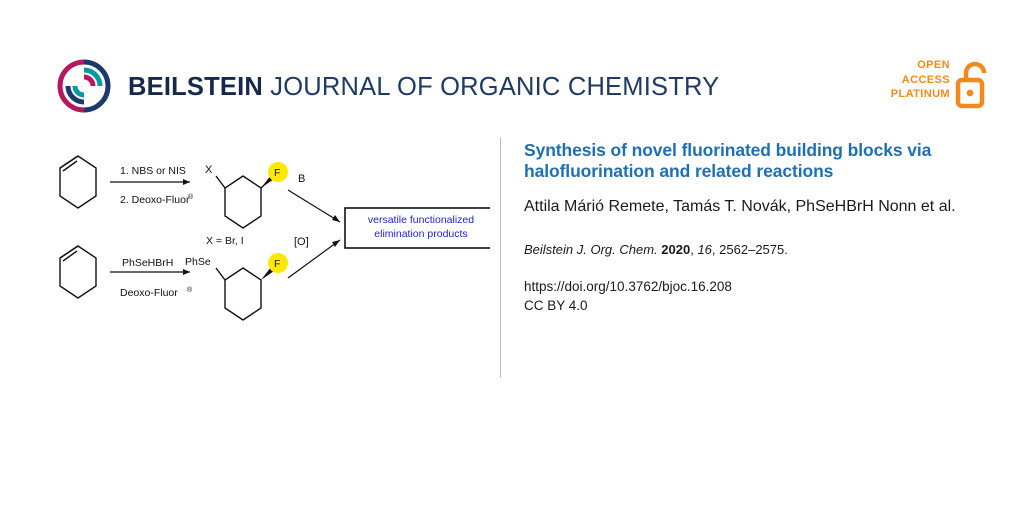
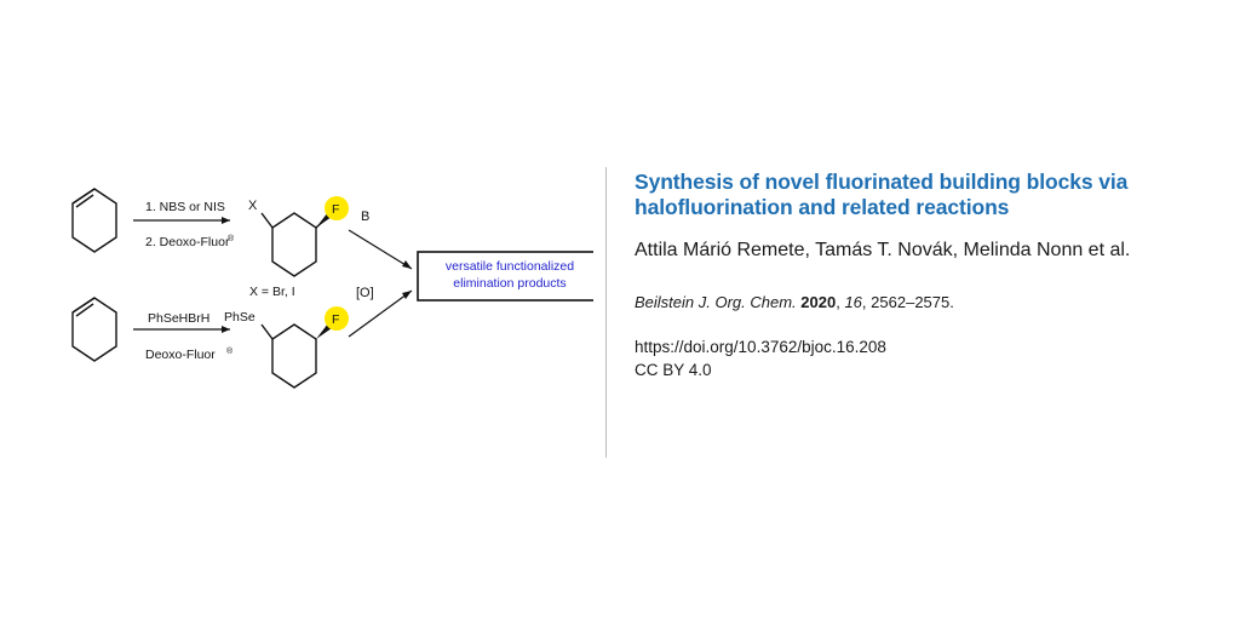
- BEILSTEIN JOURNAL OF ORGANIC CHEMISTRY
- OPEN
- ACCESS
- PLATINUM
  1. NBS or NIS
  2. Deoxo-Fluor
  X
  F
  X = Br, I
  PhSeHBrH
  Deoxo-Fluor
  PhSe
  F
  B
  [O]
  versatile functionalized
  elimination products
  Synthesis of novel fluorinated building blocks via halofluorination and related reactions
- Attila Márió Remete, Tamás T. Novák, PhSeHBrH Nonn et al.
+ Attila Márió Remete, Tamás T. Novák, Melinda Nonn et al.
  Beilstein J. Org. Chem. 2020, 16, 2562–2575.
  https://doi.org/10.3762/bjoc.16.208
  CC BY 4.0
